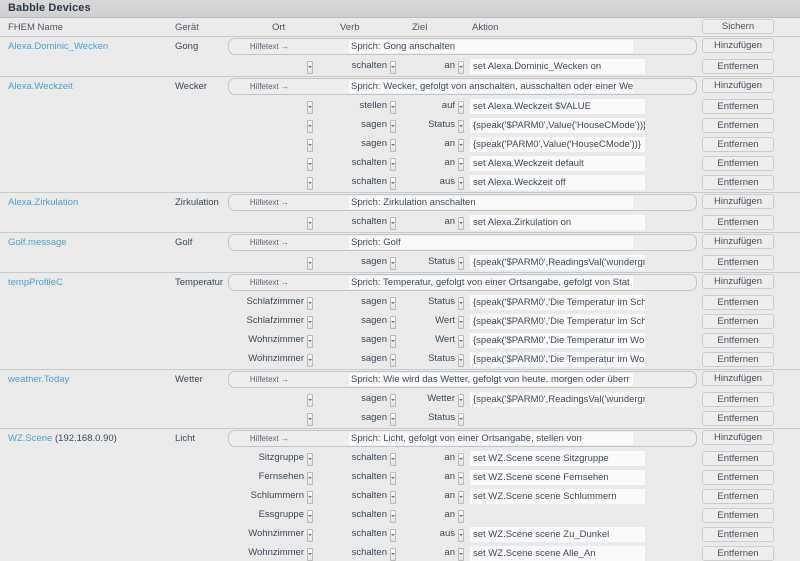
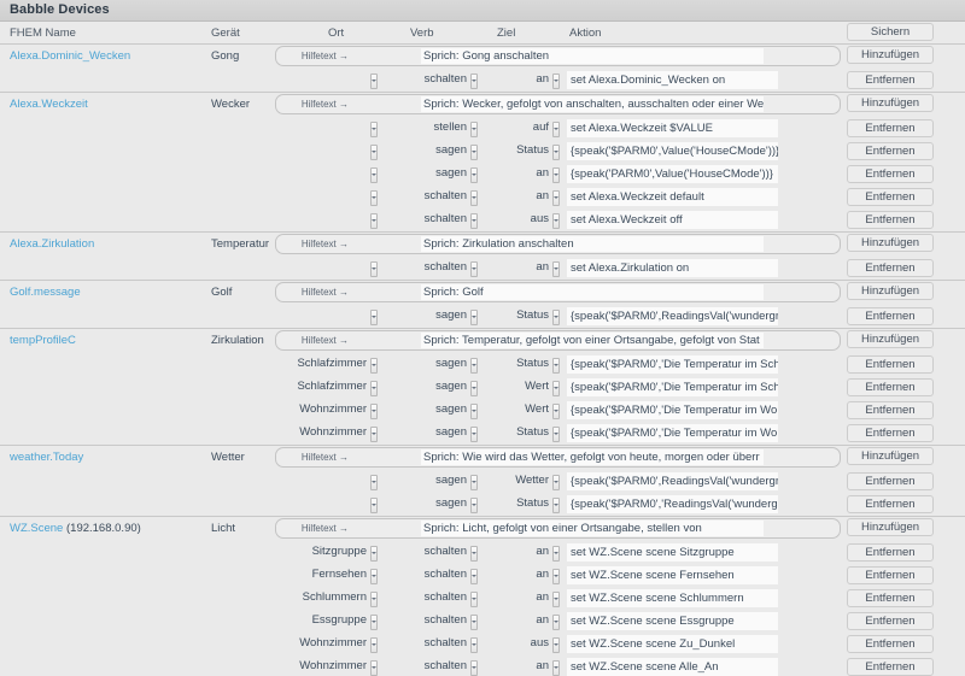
  Babble Devices
  FHEM Name
  Gerät
  Ort
  Verb
  Ziel
  Aktion
  Sichern
  Alexa.Dominic_Wecken
  Gong
  Hilfetext →
  Sprich: Gong anschalten
  Hinzufügen
  schalten
  an
  set Alexa.Dominic_Wecken on
  Entfernen
  Alexa.Weckzeit
  Wecker
  Hilfetext →
  Sprich: Wecker, gefolgt von anschalten, ausschalten oder einer We
  Hinzufügen
  stellen
  auf
  set Alexa.Weckzeit $VALUE
  Entfernen
  sagen
  Status
  {speak('$PARM0',Value('HouseCMode'))}
  Entfernen
  sagen
  an
  {speak('PARM0',Value('HouseCMode'))}
  Entfernen
  schalten
  an
  set Alexa.Weckzeit default
  Entfernen
  schalten
  aus
  set Alexa.Weckzeit off
  Entfernen
  Alexa.Zirkulation
- Zirkulation
+ Temperatur
  Hilfetext →
  Sprich: Zirkulation anschalten
  Hinzufügen
  schalten
  an
  set Alexa.Zirkulation on
  Entfernen
  Golf.message
  Golf
  Hilfetext →
  Sprich: Golf
  Hinzufügen
  sagen
  Status
  {speak('$PARM0',ReadingsVal('wundergr
  Entfernen
  tempProfileC
- Temperatur
+ Zirkulation
  Hilfetext →
  Sprich: Temperatur, gefolgt von einer Ortsangabe, gefolgt von Stat
  Hinzufügen
  Schlafzimmer
  sagen
  Status
  {speak('$PARM0','Die Temperatur im Sch
  Entfernen
  Schlafzimmer
  sagen
  Wert
  {speak('$PARM0','Die Temperatur im Sch
  Entfernen
  Wohnzimmer
  sagen
  Wert
  {speak('$PARM0','Die Temperatur im Wo
  Entfernen
  Wohnzimmer
  sagen
  Status
  {speak('$PARM0','Die Temperatur im Wo
  Entfernen
  weather.Today
  Wetter
  Hilfetext →
  Sprich: Wie wird das Wetter, gefolgt von heute, morgen oder überr
  Hinzufügen
  sagen
  Wetter
  {speak('$PARM0',ReadingsVal('wundergr
  Entfernen
  sagen
  Status
+ {speak('$PARM0','ReadingsVal('wunderg
  Entfernen
  WZ.Scene (192.168.0.90)
  Licht
  Hilfetext →
  Sprich: Licht, gefolgt von einer Ortsangabe, stellen von
  Hinzufügen
  Sitzgruppe
  schalten
  an
  set WZ.Scene scene Sitzgruppe
  Entfernen
  Fernsehen
  schalten
  an
  set WZ.Scene scene Fernsehen
  Entfernen
  Schlummern
  schalten
  an
  set WZ.Scene scene Schlummern
  Entfernen
  Essgruppe
  schalten
  an
+ set WZ.Scene scene Essgruppe
  Entfernen
  Wohnzimmer
  schalten
  aus
  set WZ.Scene scene Zu_Dunkel
  Entfernen
  Wohnzimmer
  schalten
  an
  set WZ.Scene scene Alle_An
  Entfernen
